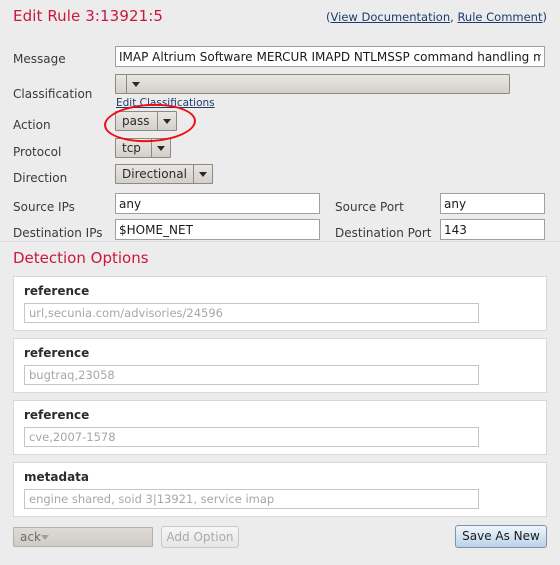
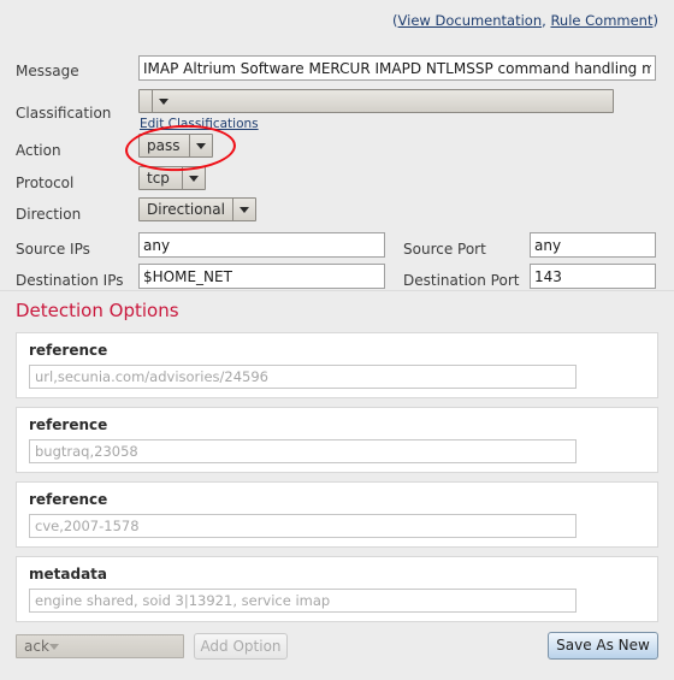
- Edit Rule 3:13921:5
  (View Documentation, Rule Comment)
  Message
  IMAP Altrium Software MERCUR IMAPD NTLMSSP command handling m
  Classification
  Edit Classifications
  Action
  pass
  Protocol
  tcp
  Direction
  Directional
  Source IPs
  any
  Source Port
  any
  Destination IPs
  $HOME_NET
  Destination Port
  143
  Detection Options
  reference
  url,secunia.com/advisories/24596
  reference
  bugtraq,23058
  reference
  cve,2007-1578
  metadata
  engine shared, soid 3|13921, service imap
  ack
  Add Option
  Save As New
